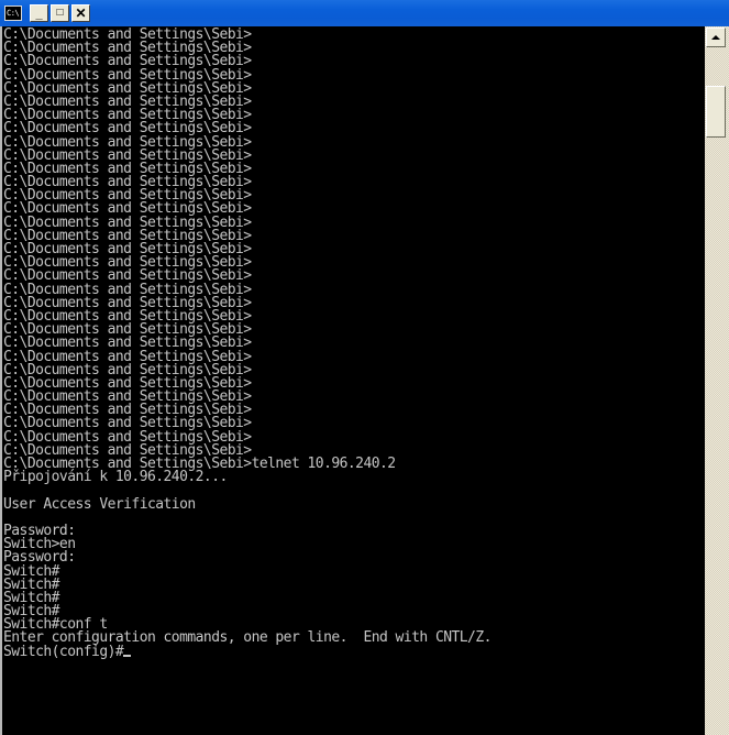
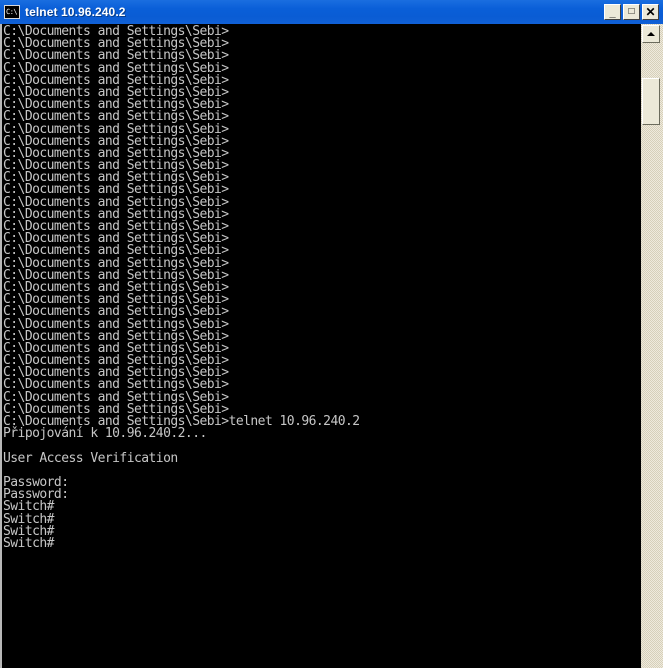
  C:\
+ telnet 10.96.240.2
  _
  □
  ✕
  C:\Documents and Settings\Sebi>
  C:\Documents and Settings\Sebi>
  C:\Documents and Settings\Sebi>
  C:\Documents and Settings\Sebi>
  C:\Documents and Settings\Sebi>
  C:\Documents and Settings\Sebi>
  C:\Documents and Settings\Sebi>
  C:\Documents and Settings\Sebi>
  C:\Documents and Settings\Sebi>
  C:\Documents and Settings\Sebi>
  C:\Documents and Settings\Sebi>
  C:\Documents and Settings\Sebi>
  C:\Documents and Settings\Sebi>
  C:\Documents and Settings\Sebi>
  C:\Documents and Settings\Sebi>
  C:\Documents and Settings\Sebi>
  C:\Documents and Settings\Sebi>
  C:\Documents and Settings\Sebi>
  C:\Documents and Settings\Sebi>
  C:\Documents and Settings\Sebi>
  C:\Documents and Settings\Sebi>
  C:\Documents and Settings\Sebi>
  C:\Documents and Settings\Sebi>
  C:\Documents and Settings\Sebi>
  C:\Documents and Settings\Sebi>
  C:\Documents and Settings\Sebi>
  C:\Documents and Settings\Sebi>
  C:\Documents and Settings\Sebi>
  C:\Documents and Settings\Sebi>
  C:\Documents and Settings\Sebi>
  C:\Documents and Settings\Sebi>
  C:\Documents and Settings\Sebi>
  C:\Documents and Settings\Sebi>telnet 10.96.240.2
  Připojování k 10.96.240.2...
  User Access Verification
  Password:
- Switch>en
  Password:
  Switch#
  Switch#
  Switch#
  Switch#
- Switch#conf t
- Enter configuration commands, one per line. End with CNTL/Z.
- Switch(config)#
